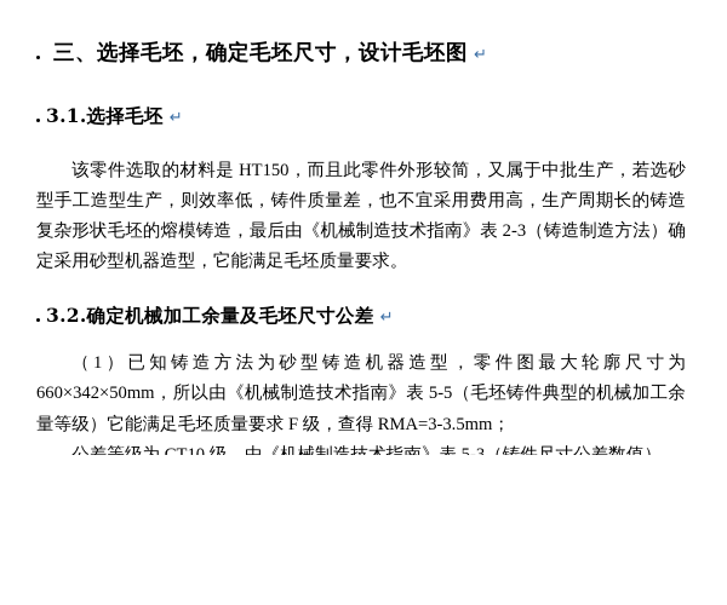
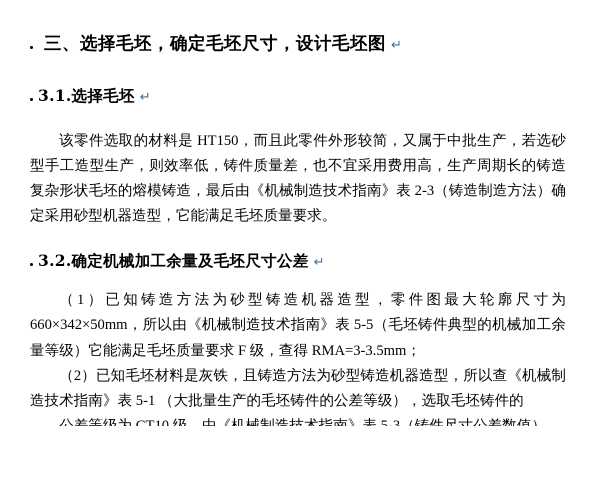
  三、选择毛坯，确定毛坯尺寸，设计毛坯图
  ↵
  3.1.选择毛坯
  ↵
  该零件选取的材料是 HT150，而且此零件外形较简，又属于中批生产，若选砂型手工造型生产，则效率低，铸件质量差，也不宜采用费用高，生产周期长的铸造复杂形状毛坯的熔模铸造，最后由《机械制造技术指南》表 2-3（铸造制造方法）确定采用砂型机器造型，它能满足毛坯质量要求。
  3.2.确定机械加工余量及毛坯尺寸公差
  ↵
  （1）已知铸造方法为砂型铸造机器造型，零件图最大轮廓尺寸为 660×342×50mm，所以由《机械制造技术指南》表 5-5（毛坯铸件典型的机械加工余量等级）它能满足毛坯质量要求 F 级，查得 RMA=3-3.5mm；
+ （2）已知毛坯材料是灰铁，且铸造方法为砂型铸造机器造型，所以查《机械制造技术指南》表 5-1 （大批量生产的毛坯铸件的公差等级），选取毛坯铸件的
